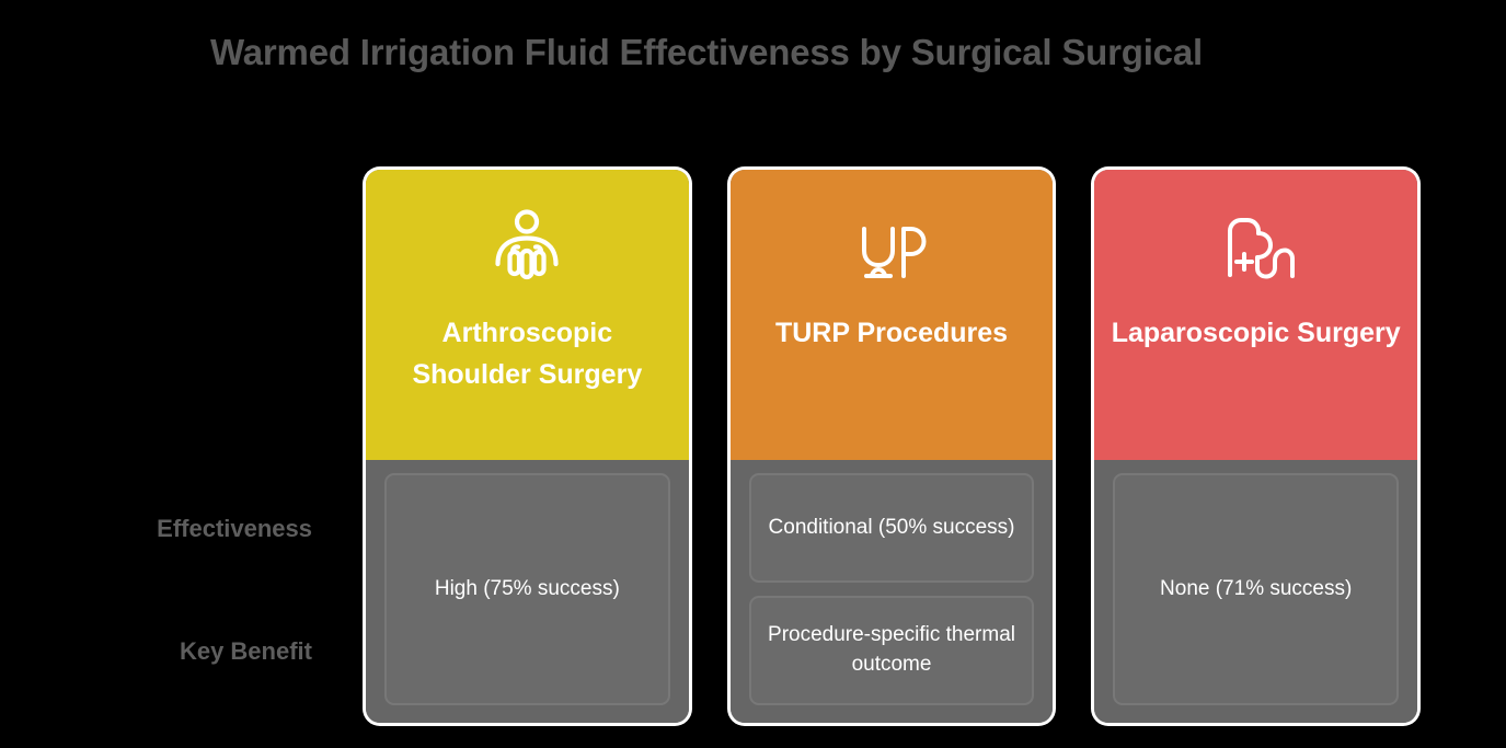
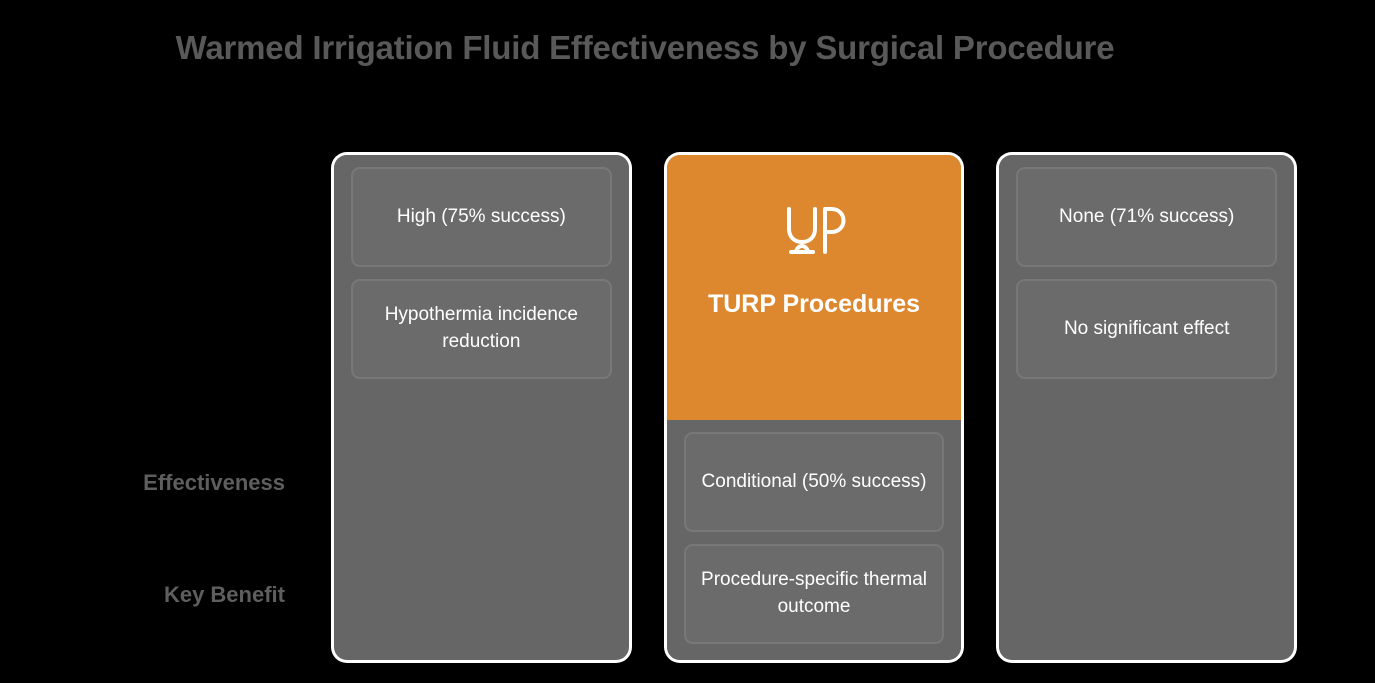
- Warmed Irrigation Fluid Effectiveness by Surgical Surgical
+ Warmed Irrigation Fluid Effectiveness by Surgical Procedure
  Effectiveness
  Key Benefit
- Arthroscopic Shoulder Surgery
  High (75% success)
+ Hypothermia incidence reduction
  TURP Procedures
  Conditional (50% success)
  Procedure-specific thermal outcome
- Laparoscopic Surgery
  None (71% success)
+ No significant effect
